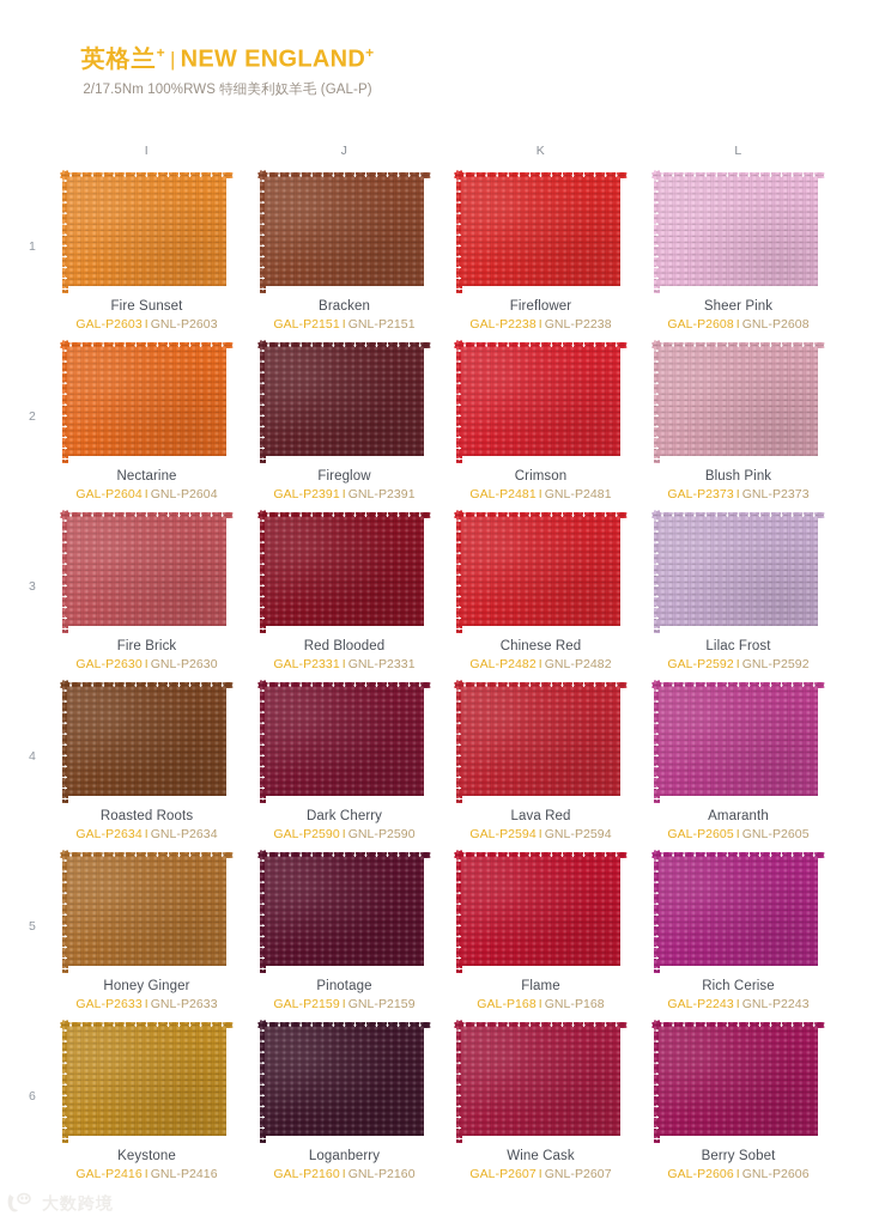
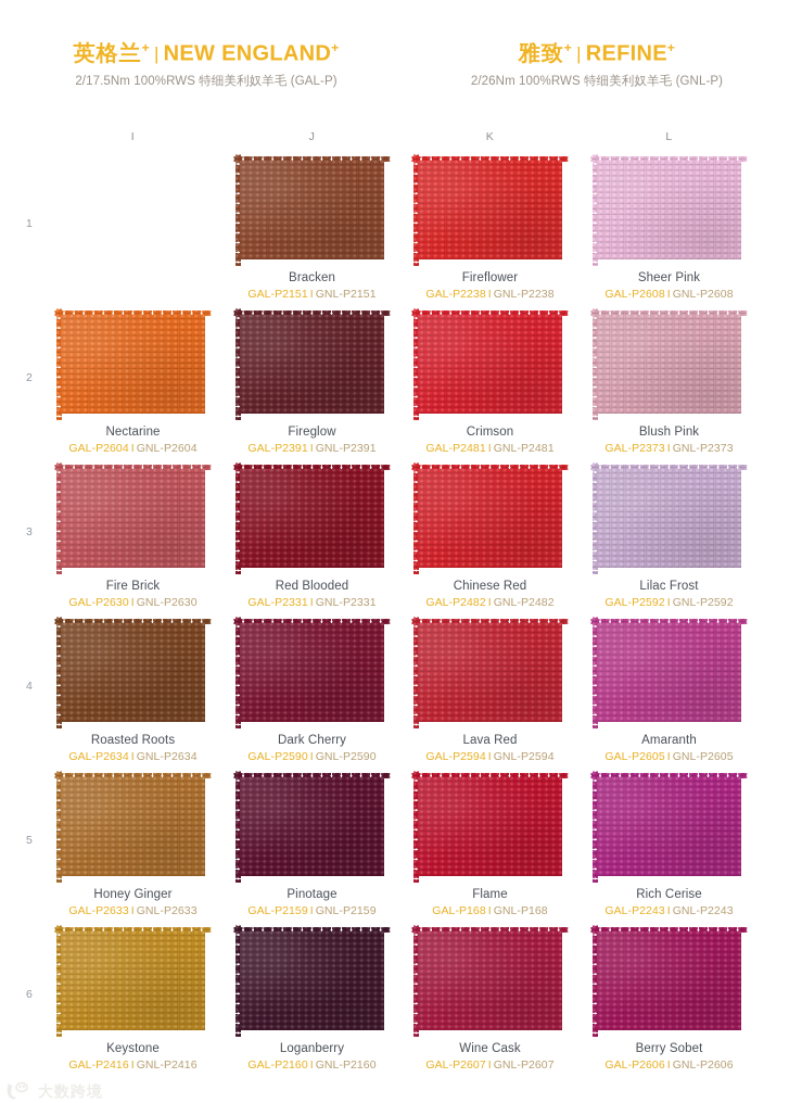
  英格兰+ | NEW ENGLAND+
  2/17.5Nm 100%RWS 特细美利奴羊毛 (GAL-P)
+ 雅致+ | REFINE+
+ 2/26Nm 100%RWS 特细美利奴羊毛 (GNL-P)
  I
  J
  K
  L
  1
- Fire Sunset
- GAL-P2603 I GNL-P2603
  Bracken
  GAL-P2151 I GNL-P2151
  Fireflower
  GAL-P2238 I GNL-P2238
  Sheer Pink
  GAL-P2608 I GNL-P2608
  2
  Nectarine
  GAL-P2604 I GNL-P2604
  Fireglow
  GAL-P2391 I GNL-P2391
  Crimson
  GAL-P2481 I GNL-P2481
  Blush Pink
  GAL-P2373 I GNL-P2373
  3
  Fire Brick
  GAL-P2630 I GNL-P2630
  Red Blooded
  GAL-P2331 I GNL-P2331
  Chinese Red
  GAL-P2482 I GNL-P2482
  Lilac Frost
  GAL-P2592 I GNL-P2592
  4
  Roasted Roots
  GAL-P2634 I GNL-P2634
  Dark Cherry
  GAL-P2590 I GNL-P2590
  Lava Red
  GAL-P2594 I GNL-P2594
  Amaranth
  GAL-P2605 I GNL-P2605
  5
  Honey Ginger
  GAL-P2633 I GNL-P2633
  Pinotage
  GAL-P2159 I GNL-P2159
  Flame
  GAL-P168 I GNL-P168
  Rich Cerise
  GAL-P2243 I GNL-P2243
  6
  Keystone
  GAL-P2416 I GNL-P2416
  Loganberry
  GAL-P2160 I GNL-P2160
  Wine Cask
  GAL-P2607 I GNL-P2607
  Berry Sobet
  GAL-P2606 I GNL-P2606
